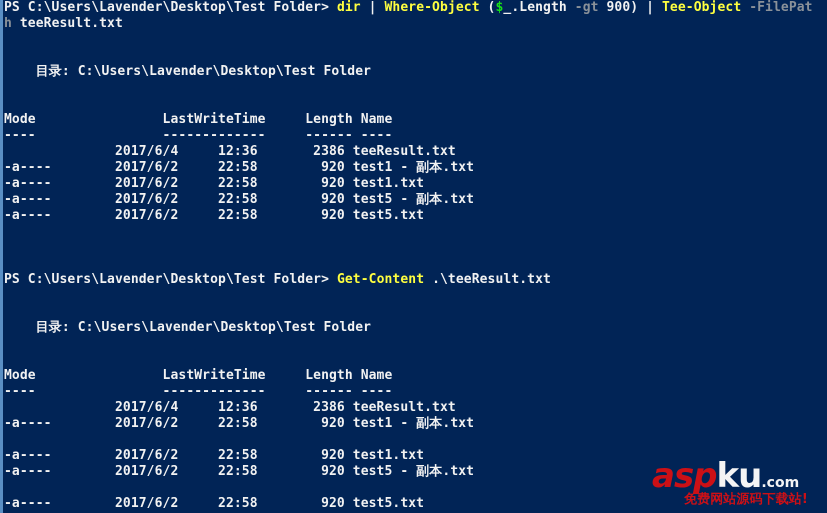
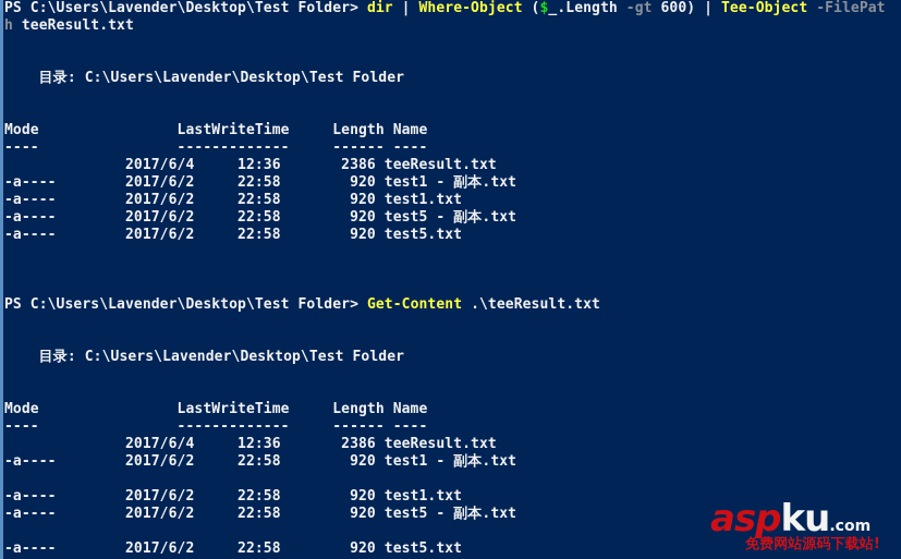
- PS C:\Users\Lavender\Desktop\Test Folder> dir | Where-Object ($_.Length -gt 900) | Tee-Object -FilePat
+ PS C:\Users\Lavender\Desktop\Test Folder> dir | Where-Object ($_.Length -gt 600) | Tee-Object -FilePat
  h teeResult.txt
  目录: C:\Users\Lavender\Desktop\Test Folder
  Mode LastWriteTime Length Name
  ---- ------------- ------ ----
  2017/6/4 12:36 2386 teeResult.txt
  -a---- 2017/6/2 22:58 920 test1 - 副本.txt
  -a---- 2017/6/2 22:58 920 test1.txt
  -a---- 2017/6/2 22:58 920 test5 - 副本.txt
  -a---- 2017/6/2 22:58 920 test5.txt
  PS C:\Users\Lavender\Desktop\Test Folder> Get-Content .\teeResult.txt
  目录: C:\Users\Lavender\Desktop\Test Folder
  Mode LastWriteTime Length Name
  ---- ------------- ------ ----
  2017/6/4 12:36 2386 teeResult.txt
  -a---- 2017/6/2 22:58 920 test1 - 副本.txt
  -a---- 2017/6/2 22:58 920 test1.txt
  -a---- 2017/6/2 22:58 920 test5 - 副本.txt
  -a---- 2017/6/2 22:58 920 test5.txt
  aspku.com
  免费网站源码下载站!
